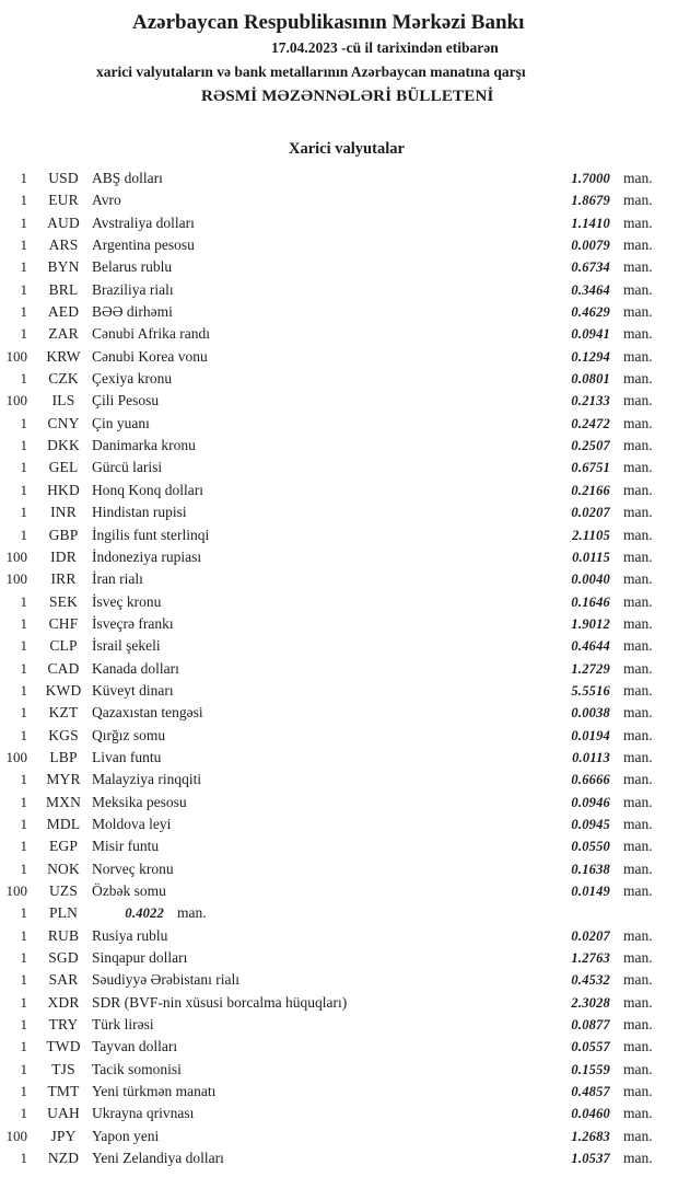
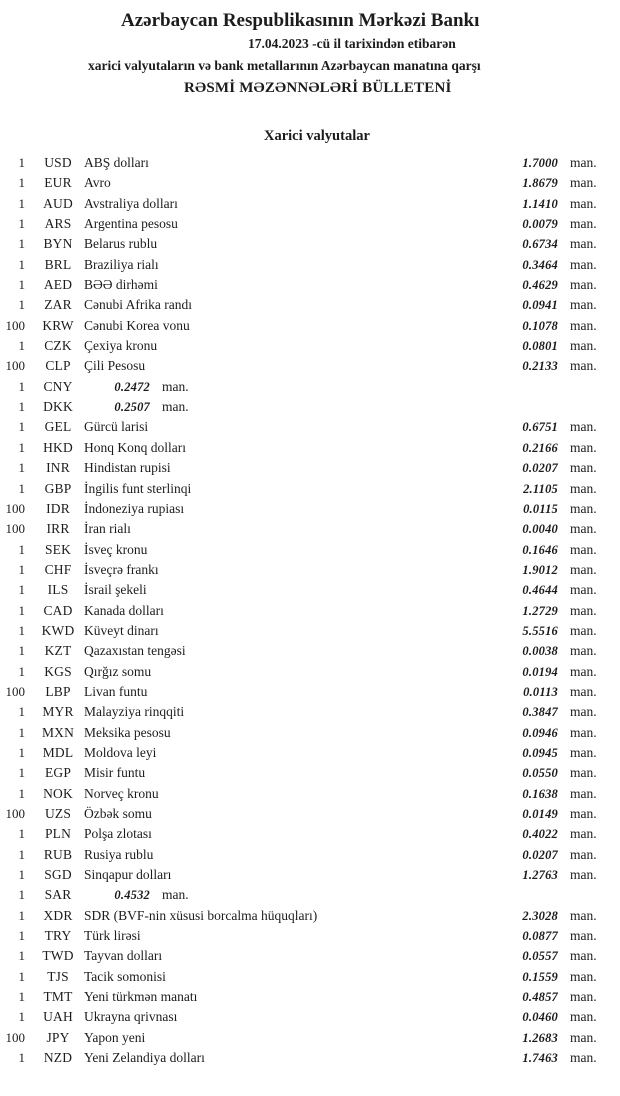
  Azərbaycan Respublikasının Mərkəzi Bankı
  17.04.2023 -cü il tarixindən etibarən
  xarici valyutaların və bank metallarının Azərbaycan manatına qarşı
  RƏSMİ MƏZƏNNƏLƏRİ BÜLLETENİ
  Xarici valyutalar
  1
  USD
  ABŞ dolları
  1.7000
  man.
  1
  EUR
  Avro
  1.8679
  man.
  1
  AUD
  Avstraliya dolları
  1.1410
  man.
  1
  ARS
  Argentina pesosu
  0.0079
  man.
  1
  BYN
  Belarus rublu
  0.6734
  man.
  1
  BRL
  Braziliya rialı
  0.3464
  man.
  1
  AED
  BƏƏ dirhəmi
  0.4629
  man.
  1
  ZAR
  Cənubi Afrika randı
  0.0941
  man.
  100
  KRW
  Cənubi Korea vonu
- 0.1294
+ 0.1078
  man.
  1
  CZK
  Çexiya kronu
  0.0801
  man.
  100
- ILS
+ CLP
  Çili Pesosu
  0.2133
  man.
  1
  CNY
- Çin yuanı
  0.2472
  man.
  1
  DKK
- Danimarka kronu
  0.2507
  man.
  1
  GEL
  Gürcü larisi
  0.6751
  man.
  1
  HKD
  Honq Konq dolları
  0.2166
  man.
  1
  INR
  Hindistan rupisi
  0.0207
  man.
  1
  GBP
  İngilis funt sterlinqi
  2.1105
  man.
  100
  IDR
  İndoneziya rupiası
  0.0115
  man.
  100
  IRR
  İran rialı
  0.0040
  man.
  1
  SEK
  İsveç kronu
  0.1646
  man.
  1
  CHF
  İsveçrə frankı
  1.9012
  man.
  1
- CLP
+ ILS
  İsrail şekeli
  0.4644
  man.
  1
  CAD
  Kanada dolları
  1.2729
  man.
  1
  KWD
  Küveyt dinarı
  5.5516
  man.
  1
  KZT
  Qazaxıstan tengəsi
  0.0038
  man.
  1
  KGS
  Qırğız somu
  0.0194
  man.
  100
  LBP
  Livan funtu
  0.0113
  man.
  1
  MYR
  Malayziya rinqqiti
- 0.6666
+ 0.3847
  man.
  1
  MXN
  Meksika pesosu
  0.0946
  man.
  1
  MDL
  Moldova leyi
  0.0945
  man.
  1
  EGP
  Misir funtu
  0.0550
  man.
  1
  NOK
  Norveç kronu
  0.1638
  man.
  100
  UZS
  Özbək somu
  0.0149
  man.
  1
  PLN
+ Polşa zlotası
  0.4022
  man.
  1
  RUB
  Rusiya rublu
  0.0207
  man.
  1
  SGD
  Sinqapur dolları
  1.2763
  man.
  1
  SAR
- Səudiyyə Ərəbistanı rialı
  0.4532
  man.
  1
  XDR
  SDR (BVF-nin xüsusi borcalma hüquqları)
  2.3028
  man.
  1
  TRY
  Türk lirəsi
  0.0877
  man.
  1
  TWD
  Tayvan dolları
  0.0557
  man.
  1
  TJS
  Tacik somonisi
  0.1559
  man.
  1
  TMT
  Yeni türkmən manatı
  0.4857
  man.
  1
  UAH
  Ukrayna qrivnası
  0.0460
  man.
  100
  JPY
  Yapon yeni
  1.2683
  man.
  1
  NZD
  Yeni Zelandiya dolları
- 1.0537
+ 1.7463
  man.
